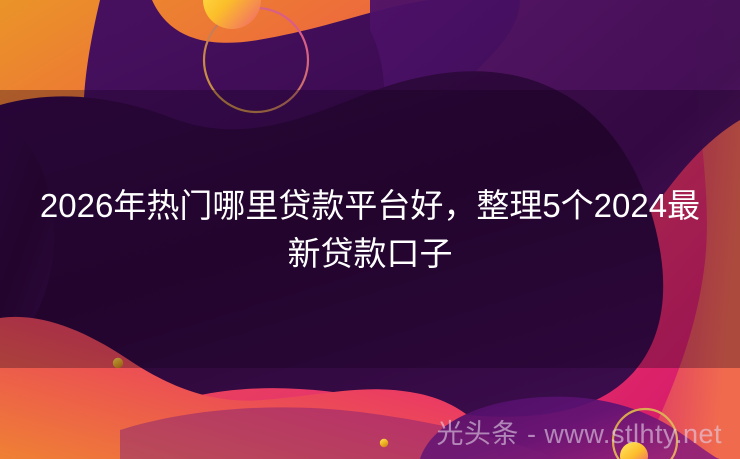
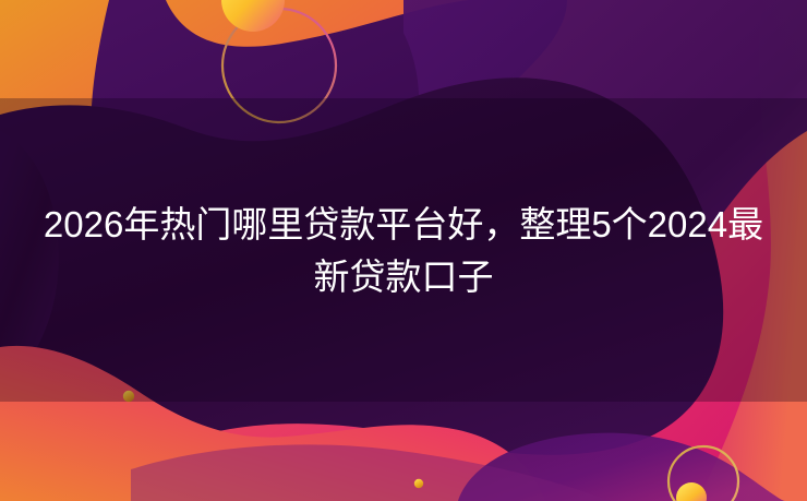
  2026年热门哪里贷款平台好，整理5个2024最新贷款口子
- 光头条 - www.stlhty.net
